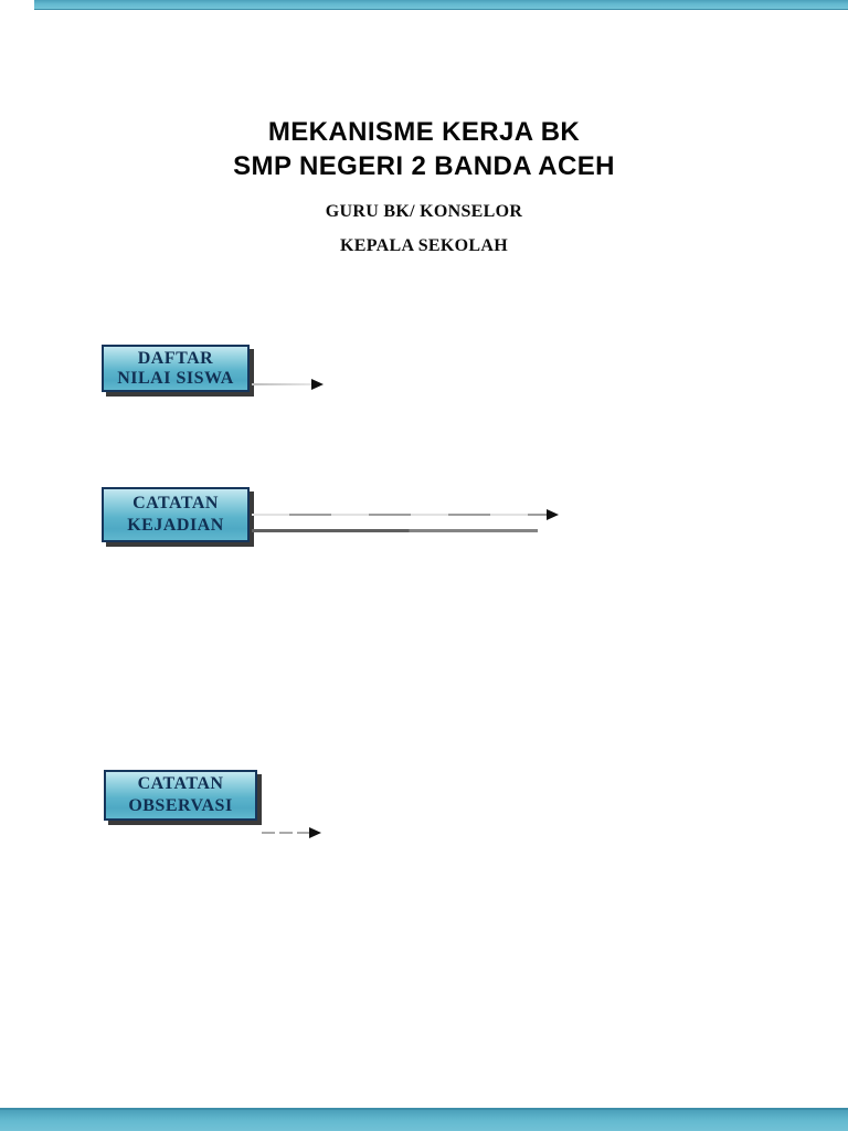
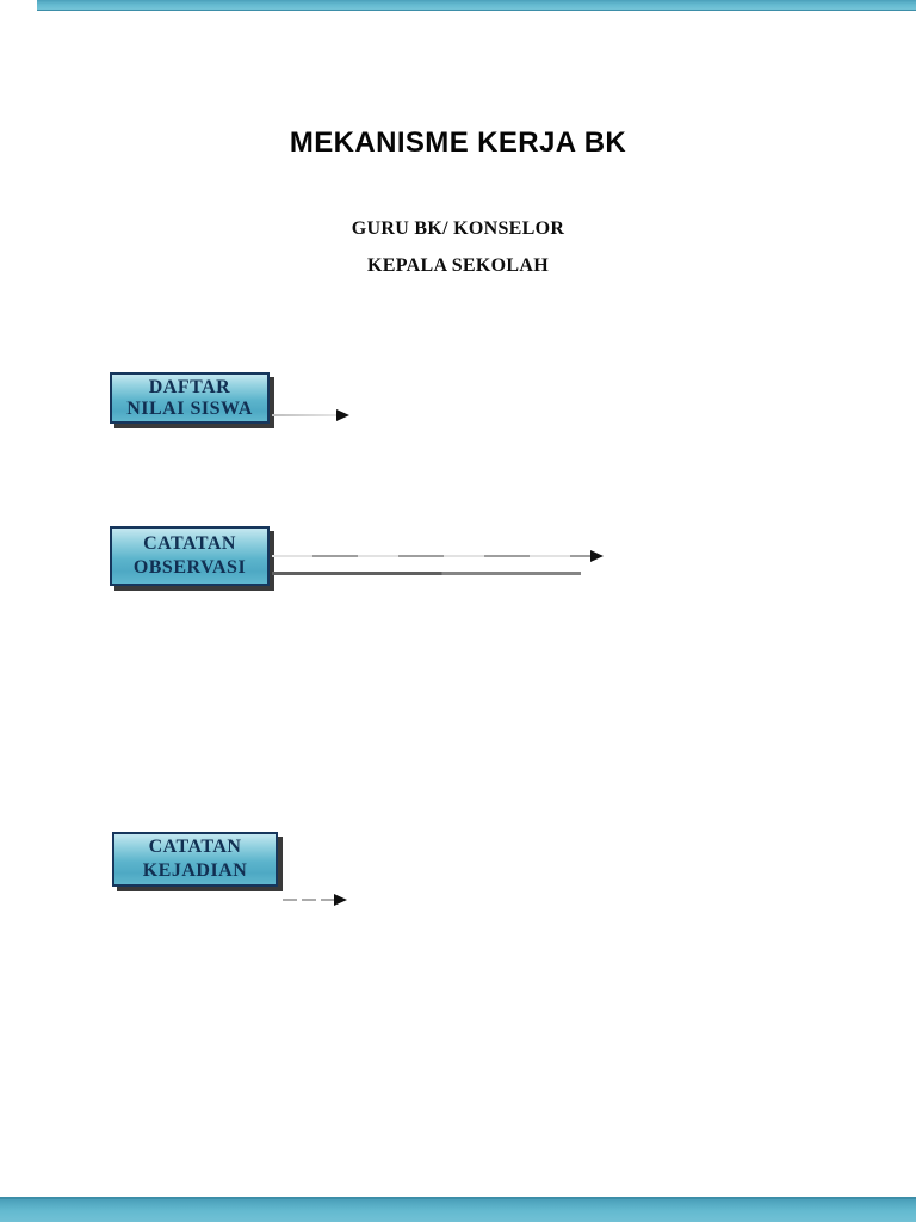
  MEKANISME KERJA BK
- SMP NEGERI 2 BANDA ACEH
  GURU BK/ KONSELOR
  KEPALA SEKOLAH
  DAFTAR
  NILAI SISWA
  CATATAN
- KEJADIAN
+ OBSERVASI
  CATATAN
- OBSERVASI
+ KEJADIAN
